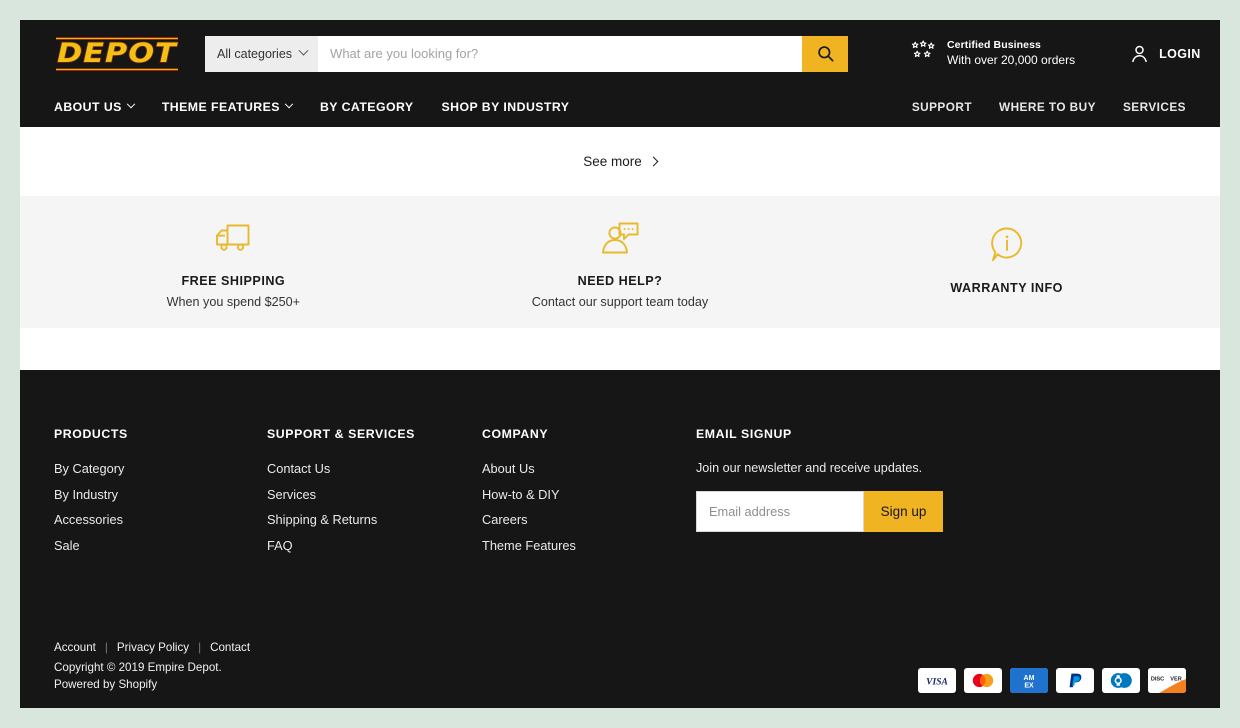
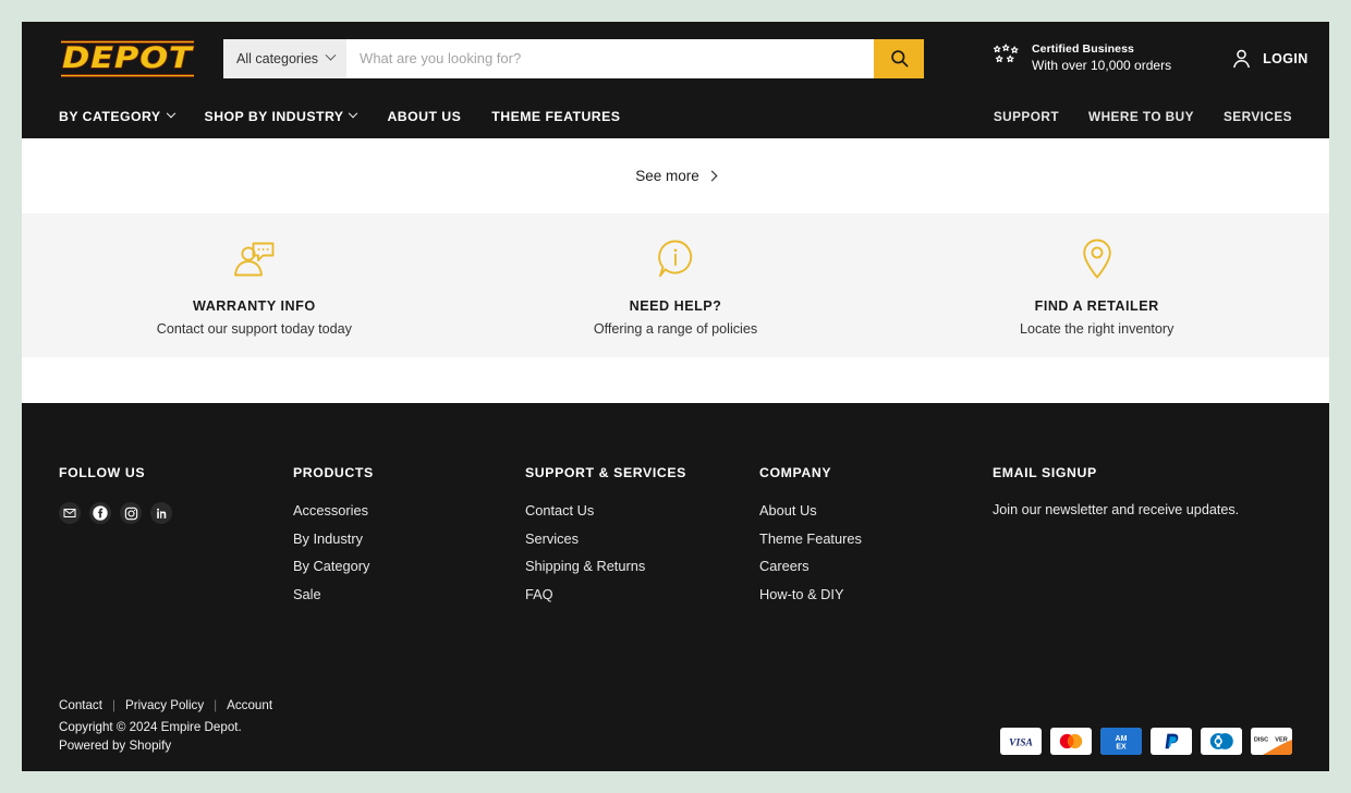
  DEPOT
  All categories
  What are you looking for?
  Certified Business
- With over 20,000 orders
+ With over 10,000 orders
  LOGIN
- ABOUT US
+ BY CATEGORY
- THEME FEATURES
+ SHOP BY INDUSTRY
- BY CATEGORY
+ ABOUT US
- SHOP BY INDUSTRY
+ THEME FEATURES
  SUPPORT
  WHERE TO BUY
  SERVICES
  See more
- FREE SHIPPING
- When you spend $250+
- NEED HELP?
+ WARRANTY INFO
- Contact our support team today
+ Contact our support today today
- WARRANTY INFO
+ NEED HELP?
+ Offering a range of policies
+ FIND A RETAILER
+ Locate the right inventory
+ FOLLOW US
  PRODUCTS
- By Category
+ Accessories
  By Industry
- Accessories
+ By Category
  Sale
  SUPPORT & SERVICES
  Contact Us
  Services
  Shipping & Returns
  FAQ
  COMPANY
  About Us
- How-to & DIY
+ Theme Features
  Careers
- Theme Features
+ How-to & DIY
  EMAIL SIGNUP
  Join our newsletter and receive updates.
- Email address
- Sign up
- Account
+ Contact
  |
  Privacy Policy
  |
- Contact
+ Account
- Copyright © 2019 Empire Depot.
+ Copyright © 2024 Empire Depot.
  Powered by Shopify
  VISA
